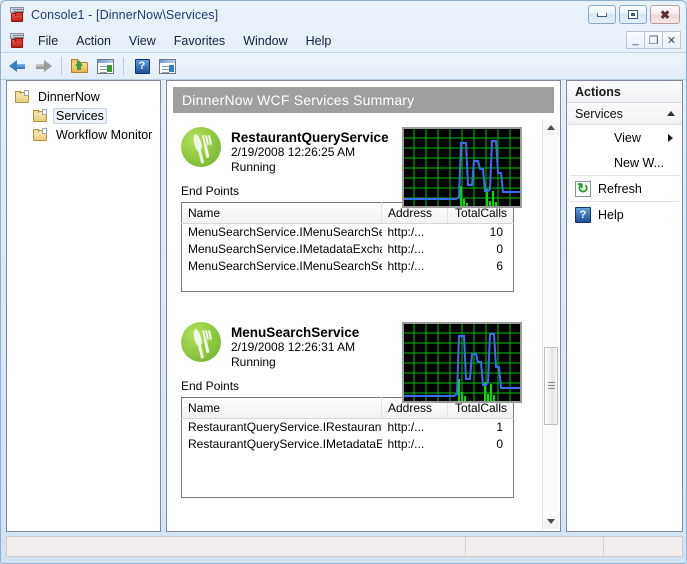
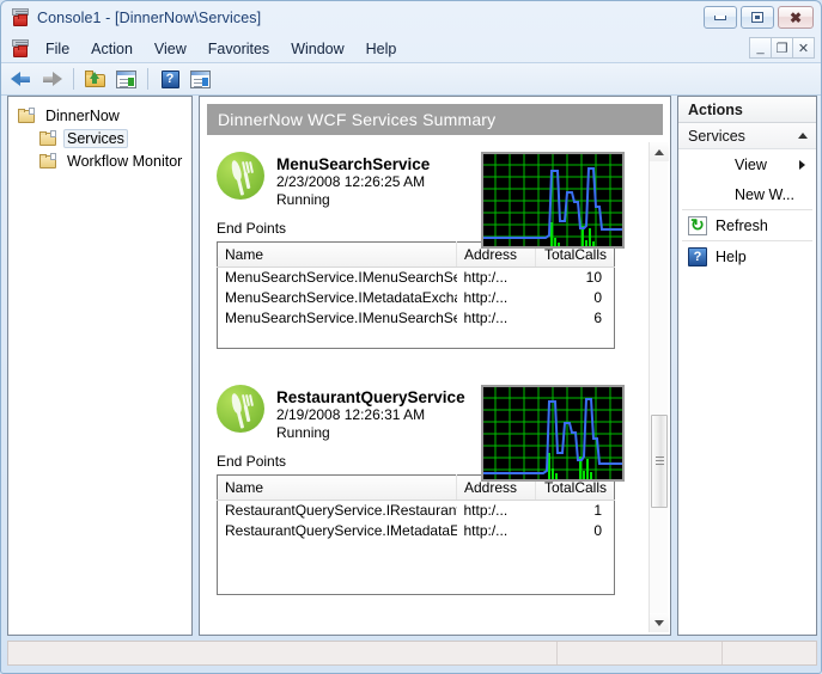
  Console1 - [DinnerNow\Services]
  ✖
  File
  Action
  View
  Favorites
  Window
  Help
  _
  ❐
  ✕
  ?
  DinnerNow
  Services
  Workflow Monitor
  DinnerNow WCF Services Summary
- RestaurantQueryService
+ MenuSearchService
- 2/19/2008 12:26:25 AM
+ 2/23/2008 12:26:25 AM
  Running
  End Points
  Name	Address	TotalCalls
  MenuSearchService.IMenuSearchS	http:/...	10
  MenuSearchService.IMetadataExch	http:/...	0
  MenuSearchService.IMenuSearchS	http:/...	6
- MenuSearchService
+ RestaurantQueryService
  2/19/2008 12:26:31 AM
  Running
  End Points
  Name	Address	TotalCalls
  RestaurantQueryService.IRestauran	http:/...	1
  RestaurantQueryService.IMetadataE	http:/...	0
  Actions
  Services
  View
  New W...
  Refresh
  ?
  Help
